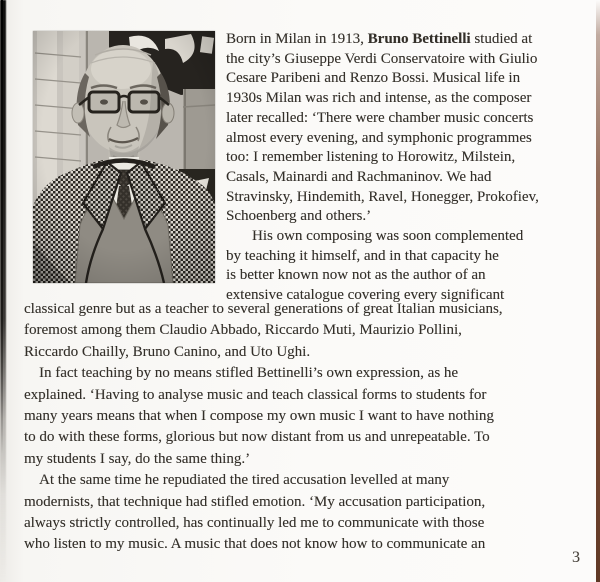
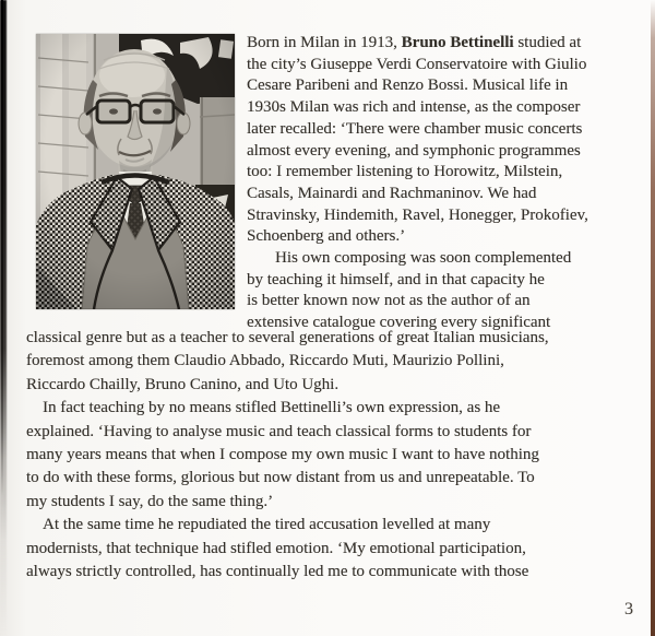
  Born in Milan in 1913, Bruno Bettinelli studied at
  the city’s Giuseppe Verdi Conservatoire with Giulio
  Cesare Paribeni and Renzo Bossi. Musical life in
  1930s Milan was rich and intense, as the composer
  later recalled: ‘There were chamber music concerts
  almost every evening, and symphonic programmes
  too: I remember listening to Horowitz, Milstein,
  Casals, Mainardi and Rachmaninov. We had
  Stravinsky, Hindemith, Ravel, Honegger, Prokofiev,
  Schoenberg and others.’
  His own composing was soon complemented
  by teaching it himself, and in that capacity he
  is better known now not as the author of an
  extensive catalogue covering every significant
  classical genre but as a teacher to several generations of great Italian musicians,
  foremost among them Claudio Abbado, Riccardo Muti, Maurizio Pollini,
  Riccardo Chailly, Bruno Canino, and Uto Ughi.
  In fact teaching by no means stifled Bettinelli’s own expression, as he
  explained. ‘Having to analyse music and teach classical forms to students for
  many years means that when I compose my own music I want to have nothing
  to do with these forms, glorious but now distant from us and unrepeatable. To
  my students I say, do the same thing.’
  At the same time he repudiated the tired accusation levelled at many
- modernists, that technique had stifled emotion. ‘My accusation participation,
+ modernists, that technique had stifled emotion. ‘My emotional participation,
  always strictly controlled, has continually led me to communicate with those
- who listen to my music. A music that does not know how to communicate an
  3
